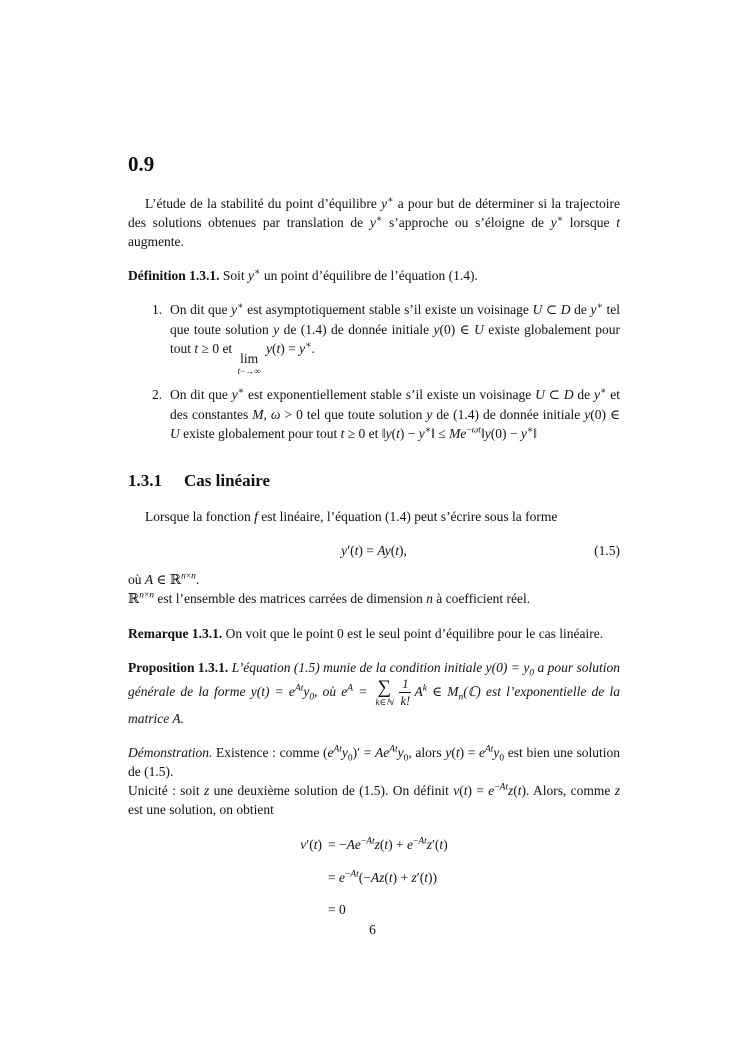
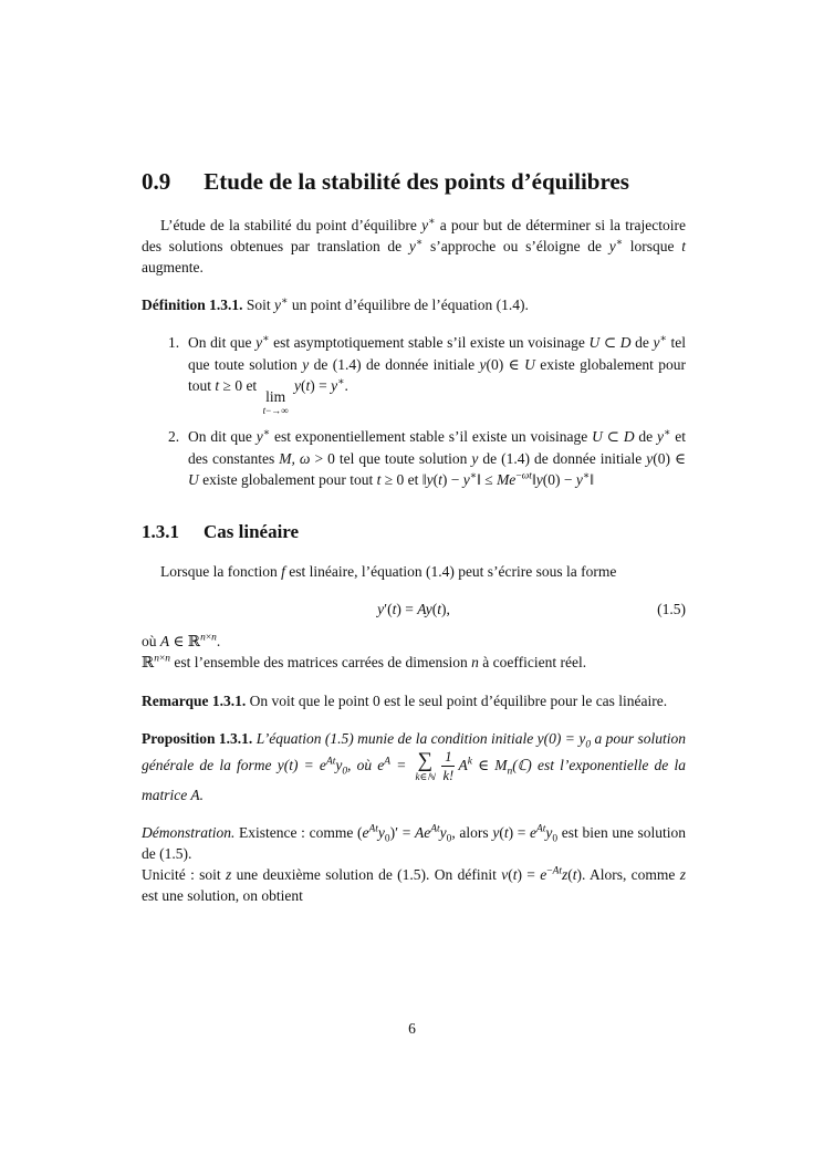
  0.9
+ Etude de la stabilité des points d’équilibres
  L’étude de la stabilité du point d’équilibre y∗ a pour but de déterminer si la trajectoire des solutions obtenues par translation de y∗ s’approche ou s’éloigne de y∗ lorsque t augmente.
  Définition 1.3.1. Soit y∗ un point d’équilibre de l’équation (1.4).
  1.
  On dit que y∗ est asymptotiquement stable s’il existe un voisinage U ⊂ D de y∗ tel que toute solution y de (1.4) de donnée initiale y(0) ∈ U existe globalement pour tout t ≥ 0 et
  lim
  t−→∞
  y(t) = y∗.
  2.
  On dit que y∗ est exponentiellement stable s’il existe un voisinage U ⊂ D de y∗ et des constantes M, ω > 0 tel que toute solution y de (1.4) de donnée initiale y(0) ∈ U existe globalement pour tout t ≥ 0 et ‖y(t) − y∗‖ ≤ Me−ωt‖y(0) − y∗‖
  1.3.1
  Cas linéaire
  Lorsque la fonction f est linéaire, l’équation (1.4) peut s’écrire sous la forme
  y′(t) = Ay(t),
  (1.5)
  où A ∈ ℝn×n.
  ℝn×n est l’ensemble des matrices carrées de dimension n à coefficient réel.
  Remarque 1.3.1. On voit que le point 0 est le seul point d’équilibre pour le cas linéaire.
  Proposition 1.3.1. L’équation (1.5) munie de la condition initiale y(0) = y0 a pour solution générale de la forme y(t) = eAty0, où eA =
  ∑
  k∈ℕ
  1
  k!
  Ak ∈ Mn(ℂ) est l’exponentielle de la matrice A.
  Démonstration. Existence : comme (eAty0)′ = AeAty0, alors y(t) = eAty0 est bien une solution de (1.5).
  Unicité : soit z une deuxième solution de (1.5). On définit v(t) = e−Atz(t). Alors, comme z est une solution, on obtient
- v′(t)
- = −Ae−Atz(t) + e−Atz′(t)
- = e−At(−Az(t) + z′(t))
- = 0
  6
